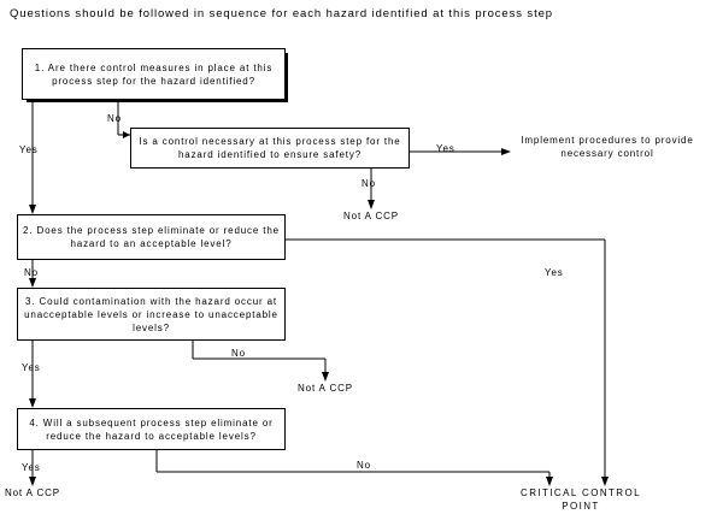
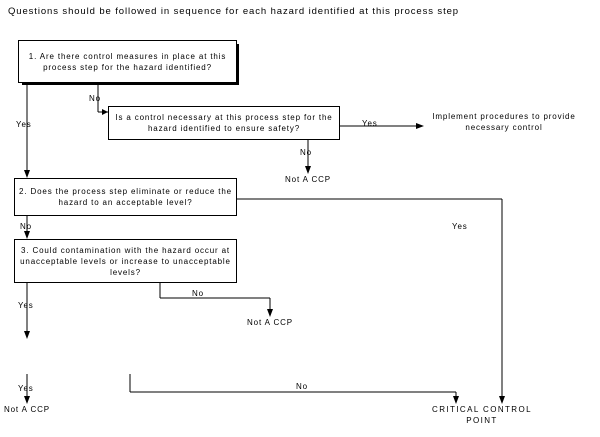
  Questions should be followed in sequence for each hazard identified at this process step
  1. Are there control measures in place at this process step for the hazard identified?
  Is a control necessary at this process step for the hazard identified to ensure safety?
  2. Does the process step eliminate or reduce the hazard to an acceptable level?
  3. Could contamination with the hazard occur at unacceptable levels or increase to unacceptable levels?
- 4. Will a subsequent process step eliminate or reduce the hazard to acceptable levels?
  Implement procedures to provide necessary control
  Not A CCP
  Not A CCP
  Not A CCP
  CRITICAL CONTROL POINT
  No
  Yes
  Yes
  No
  No
  Yes
  Yes
  No
  Yes
  No
